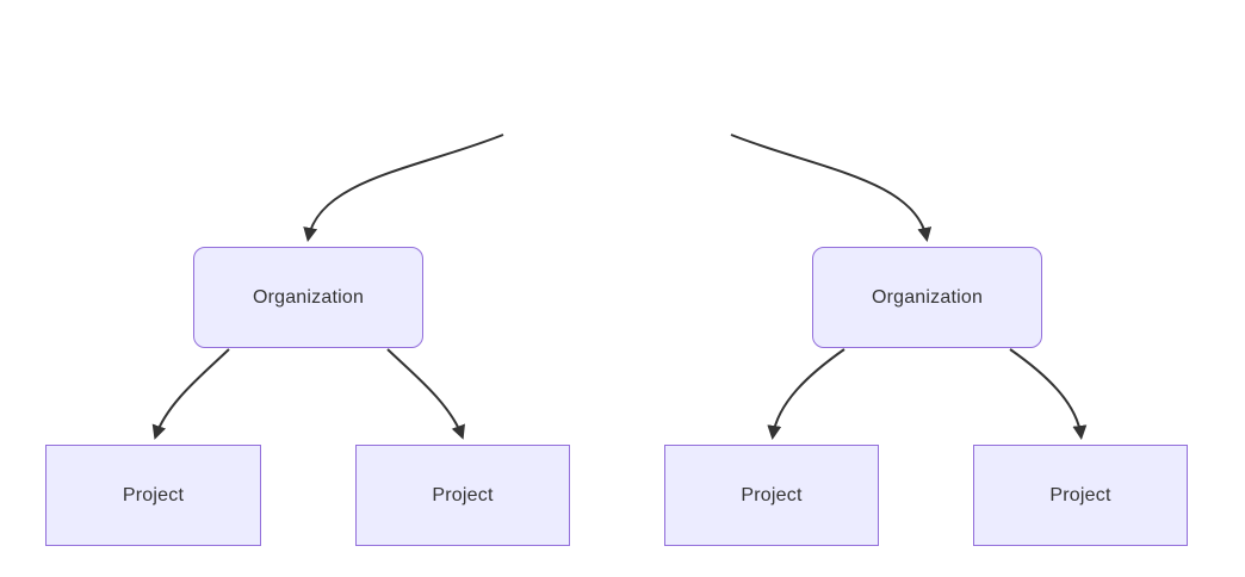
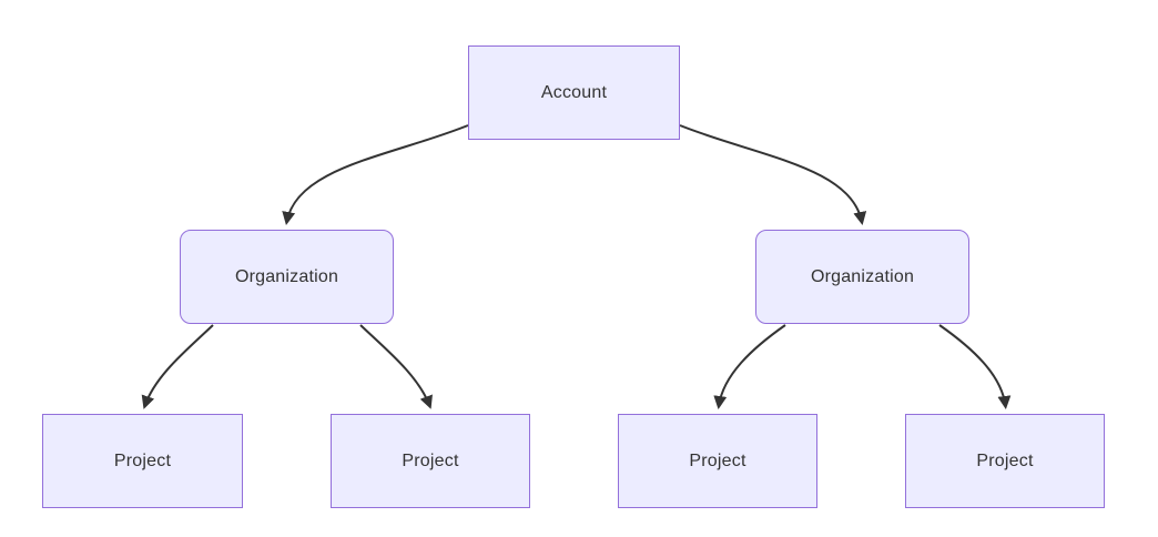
+ Account
  Organization
  Organization
  Project
  Project
  Project
  Project
